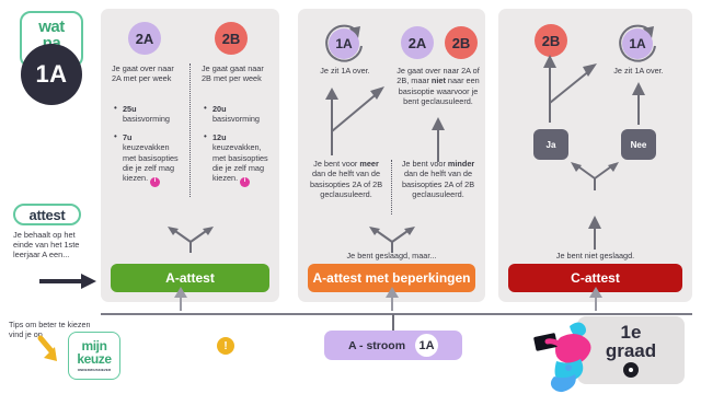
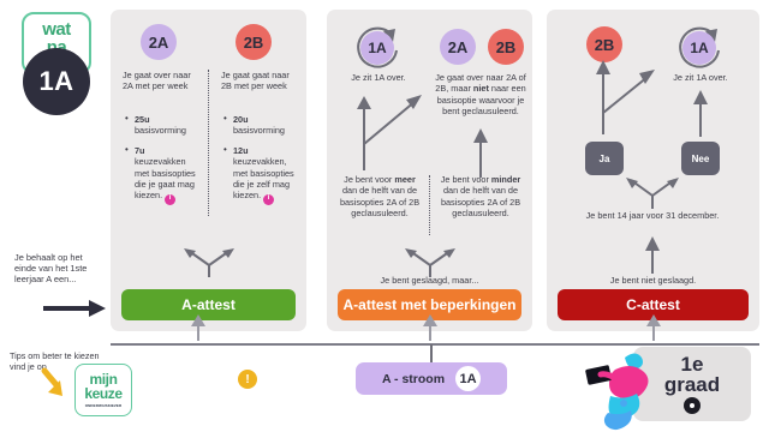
  wat
  1A
- attest
  Je behaalt op het einde van het 1ste leerjaar A een...
  Tips om beter te kiezen vind je op
  mijn
  keuze
  2A
  2B
  Je gaat over naar 2A met per week
  25u
  basisvorming
  7u
- keuzevakken met basisopties die je zelf mag kiezen.
+ keuzevakken met basisopties die je gaat mag kiezen.
  Je gaat gaat naar 2B met per week
  20u
  basisvorming
  12u
  keuzevakken, met basisopties die je zelf mag kiezen.
  A-attest
  1A
  Je zit 1A over.
  2A
  2B
  Je gaat over naar 2A of 2B, maar niet naar een basisoptie waarvoor je bent geclausuleerd.
  Je bent voor meer dan de helft van de basisopties 2A of 2B geclausuleerd.
  Je bent voor minder dan de helft van de basisopties 2A of 2B geclausuleerd.
  Je bent geslaagd, maar...
  A-attest met beperkingen
  2B
  1A
  Je zit 1A over.
  Ja
  Nee
+ Je bent 14 jaar voor 31 december.
  Je bent niet geslaagd.
  C-attest
  !
  A - stroom
  1A
  1e
  graad
